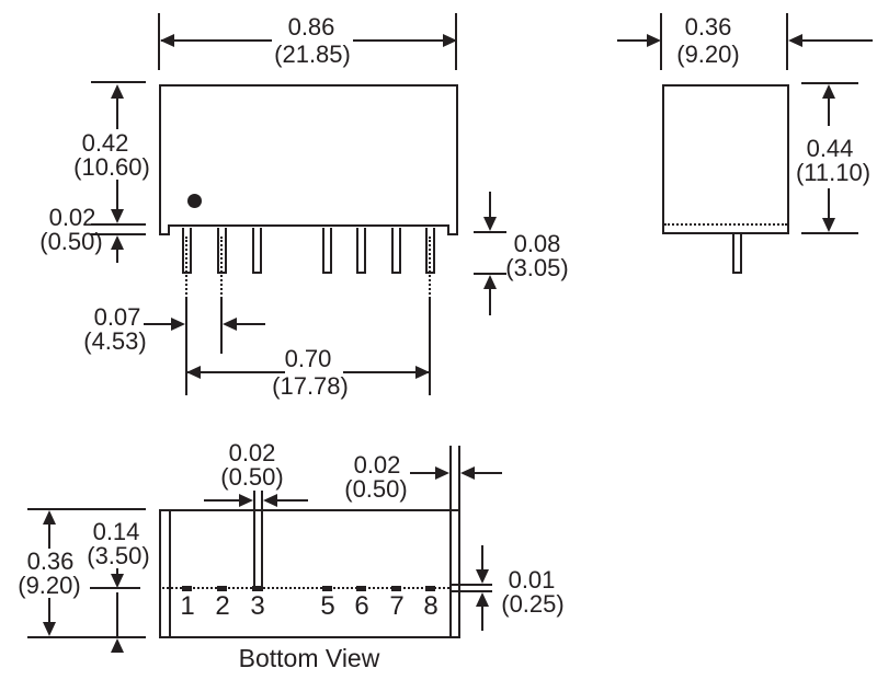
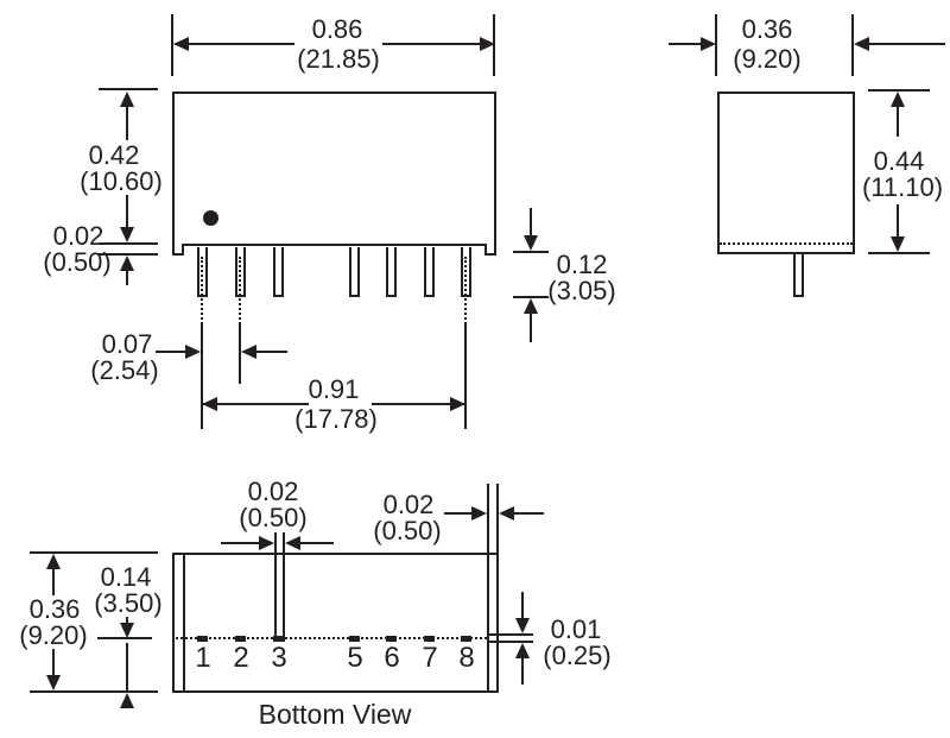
  0.86
  (21.85)
  0.42
  (10.60)
  0.02
  (0.50)
- 0.08
+ 0.12
  (3.05)
  0.07
- (4.53)
+ (2.54)
- 0.70
+ 0.91
  (17.78)
  0.36
  (9.20)
  0.44
  (11.10)
  0.02
  (0.50)
  0.02
  (0.50)
  1
  2
  3
  5
  6
  7
  8
  0.01
  (0.25)
  0.36
  (9.20)
  0.14
  (3.50)
  Bottom View
